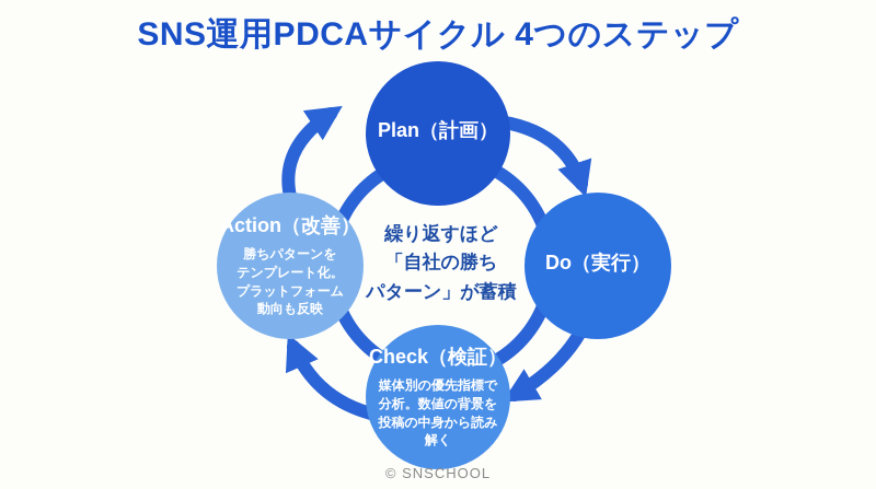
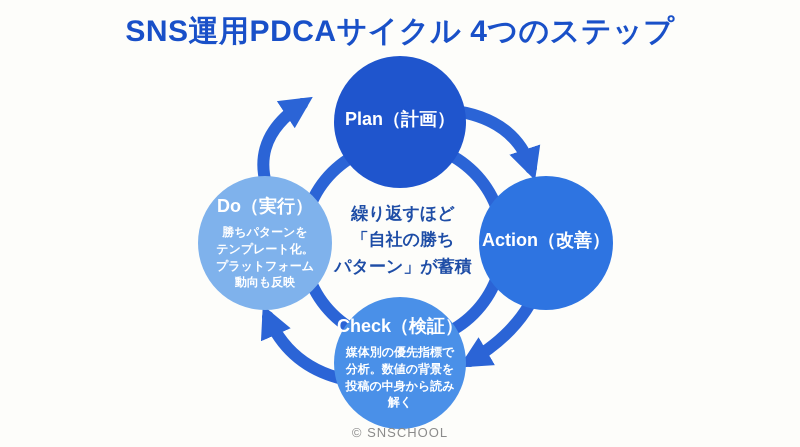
  SNS運用PDCAサイクル 4つのステップ
  Plan（計画）
- Do（実行）
+ Action（改善）
  Check（検証）
  媒体別の優先指標で
  分析。数値の背景を
  投稿の中身から読み解く
- Action（改善）
+ Do（実行）
  勝ちパターンを
  テンプレート化。
  プラットフォーム
  動向も反映
  繰り返すほど
  「自社の勝ち
  パターン」が蓄積
  © SNSCHOOL
